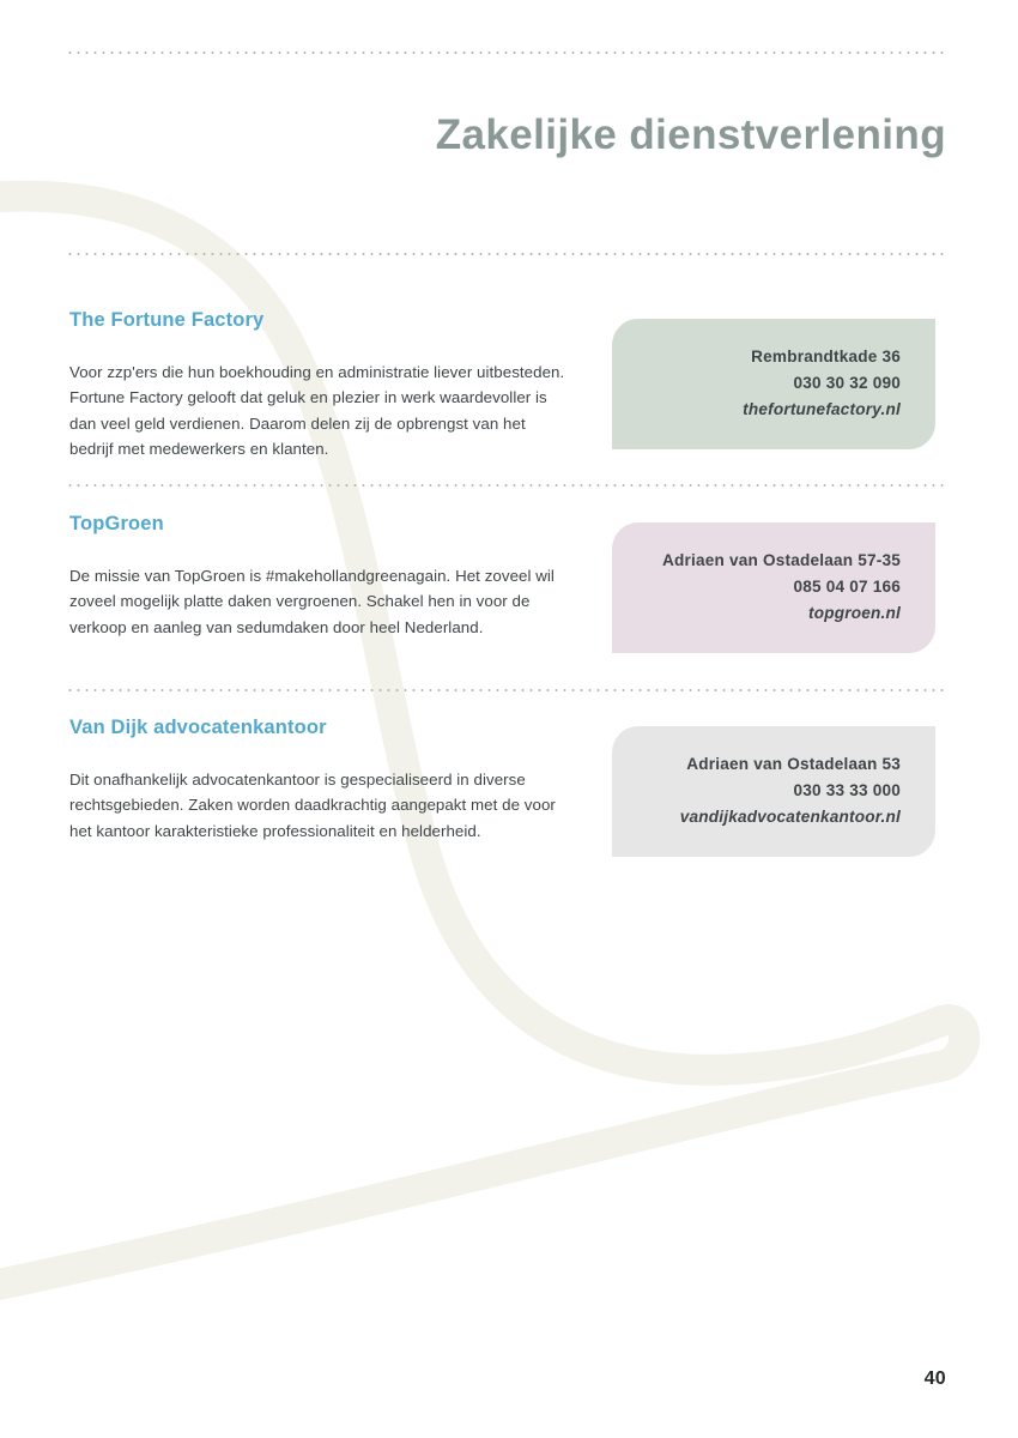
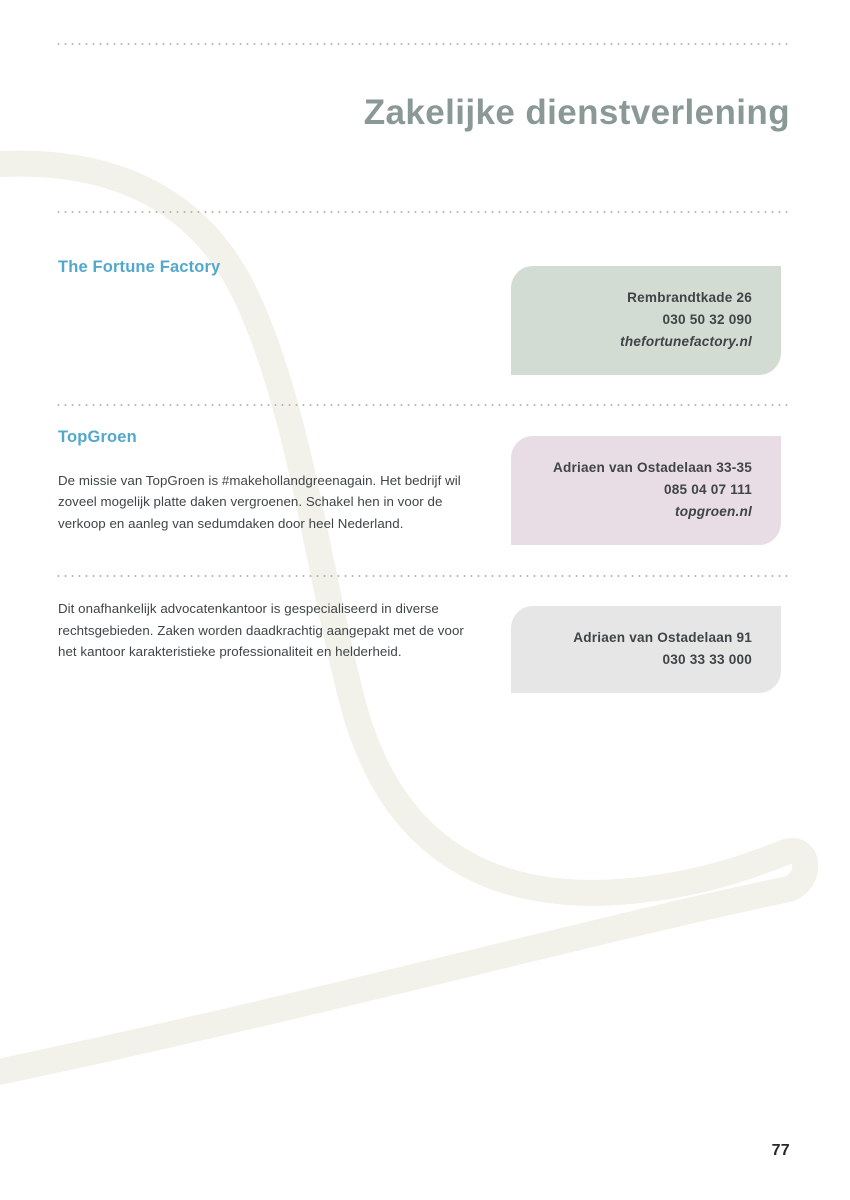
  Zakelijke dienstverlening
  The Fortune Factory
- Voor zzp'ers die hun boekhouding en administratie liever uitbesteden. Fortune Factory gelooft dat geluk en plezier in werk waardevoller is dan veel geld verdienen. Daarom delen zij de opbrengst van het bedrijf met medewerkers en klanten.
- Rembrandtkade 36
+ Rembrandtkade 26
- 030 30 32 090
+ 030 50 32 090
  thefortunefactory.nl
  TopGroen
- De missie van TopGroen is #makehollandgreenagain. Het zoveel wil zoveel mogelijk platte daken vergroenen. Schakel hen in voor de verkoop en aanleg van sedumdaken door heel Nederland.
+ De missie van TopGroen is #makehollandgreenagain. Het bedrijf wil zoveel mogelijk platte daken vergroenen. Schakel hen in voor de verkoop en aanleg van sedumdaken door heel Nederland.
- Adriaen van Ostadelaan 57-35
+ Adriaen van Ostadelaan 33-35
- 085 04 07 166
+ 085 04 07 111
  topgroen.nl
- Van Dijk advocatenkantoor
  Dit onafhankelijk advocatenkantoor is gespecialiseerd in diverse rechtsgebieden. Zaken worden daadkrachtig aangepakt met de voor het kantoor karakteristieke professionaliteit en helderheid.
- Adriaen van Ostadelaan 53
+ Adriaen van Ostadelaan 91
  030 33 33 000
- vandijkadvocatenkantoor.nl
- 40
+ 77
